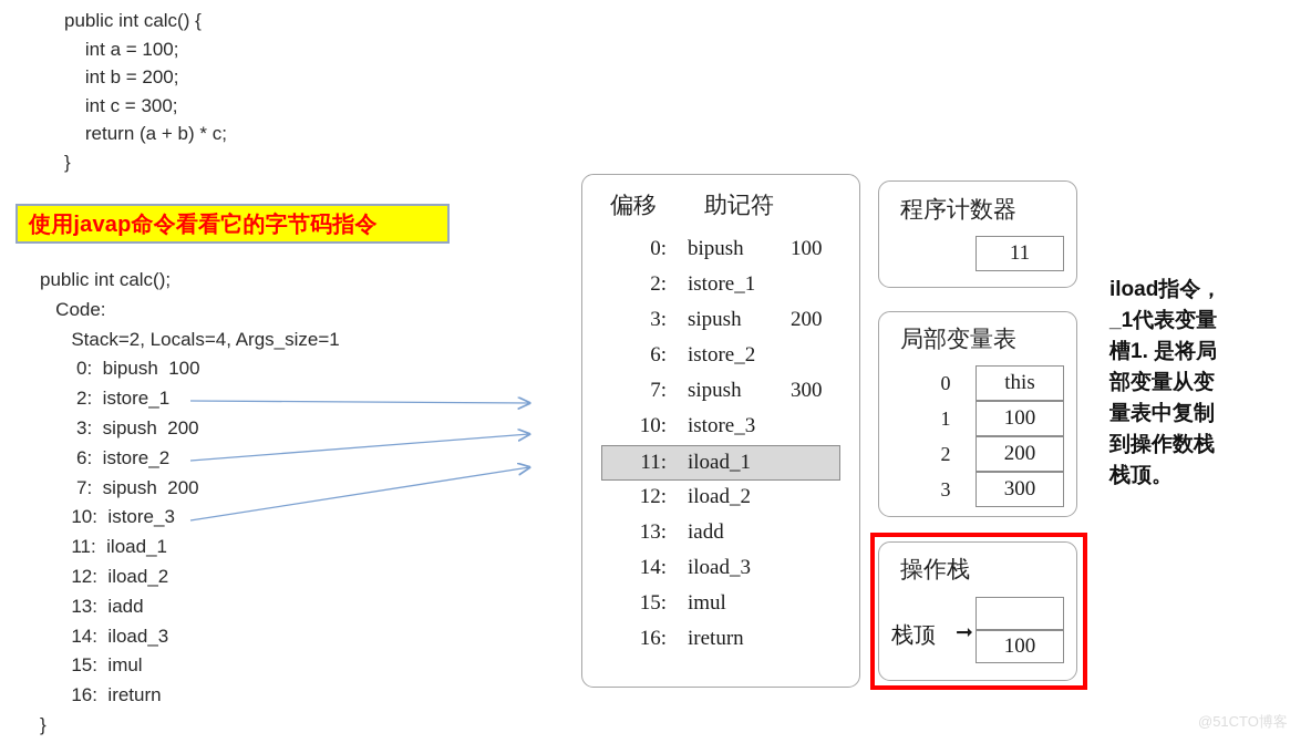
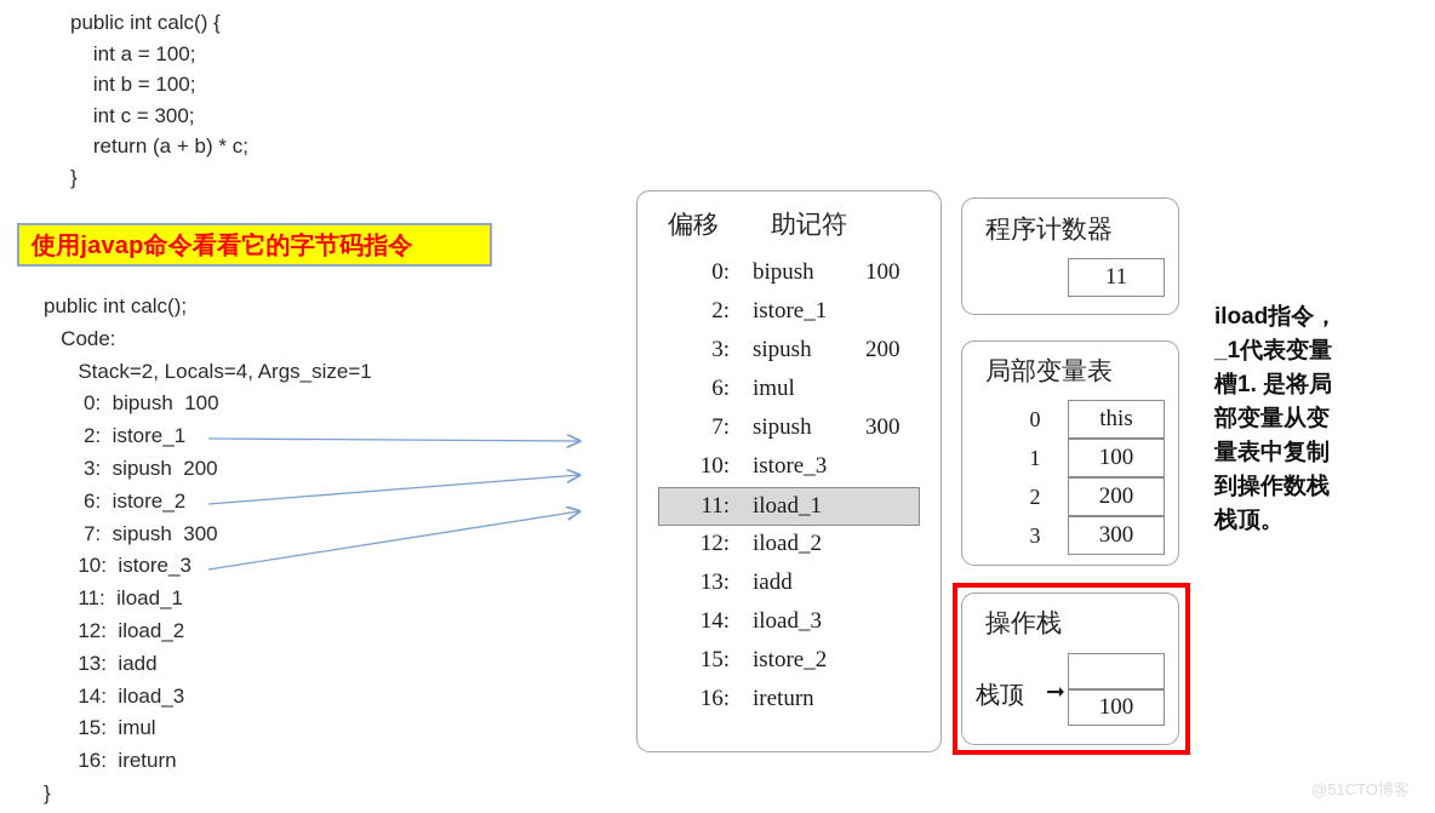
  public int calc() {
  int a = 100;
- int b = 200;
+ int b = 100;
  int c = 300;
  return (a + b) * c;
  }
  使用javap命令看看它的字节码指令
  public int calc();
  Code:
  Stack=2, Locals=4, Args_size=1
  0: bipush 100
  2: istore_1
  3: sipush 200
  6: istore_2
- 7: sipush 200
+ 7: sipush 300
  10: istore_3
  11: iload_1
  12: iload_2
  13: iadd
  14: iload_3
  15: imul
  16: ireturn
  }
  偏移
  助记符
  0:
  bipush
  100
  2:
  istore_1
  3:
  sipush
  200
  6:
- istore_2
+ imul
  7:
  sipush
  300
  10:
  istore_3
  11:
  iload_1
  12:
  iload_2
  13:
  iadd
  14:
  iload_3
  15:
- imul
+ istore_2
  16:
  ireturn
  程序计数器
  11
  局部变量表
  0
  this
  1
  100
  2
  200
  3
  300
  操作栈
  栈顶
  ➞
  100
  iload指令，_1代表变量槽1. 是将局部变量从变量表中复制到操作数栈栈顶。
  @51CTO博客
